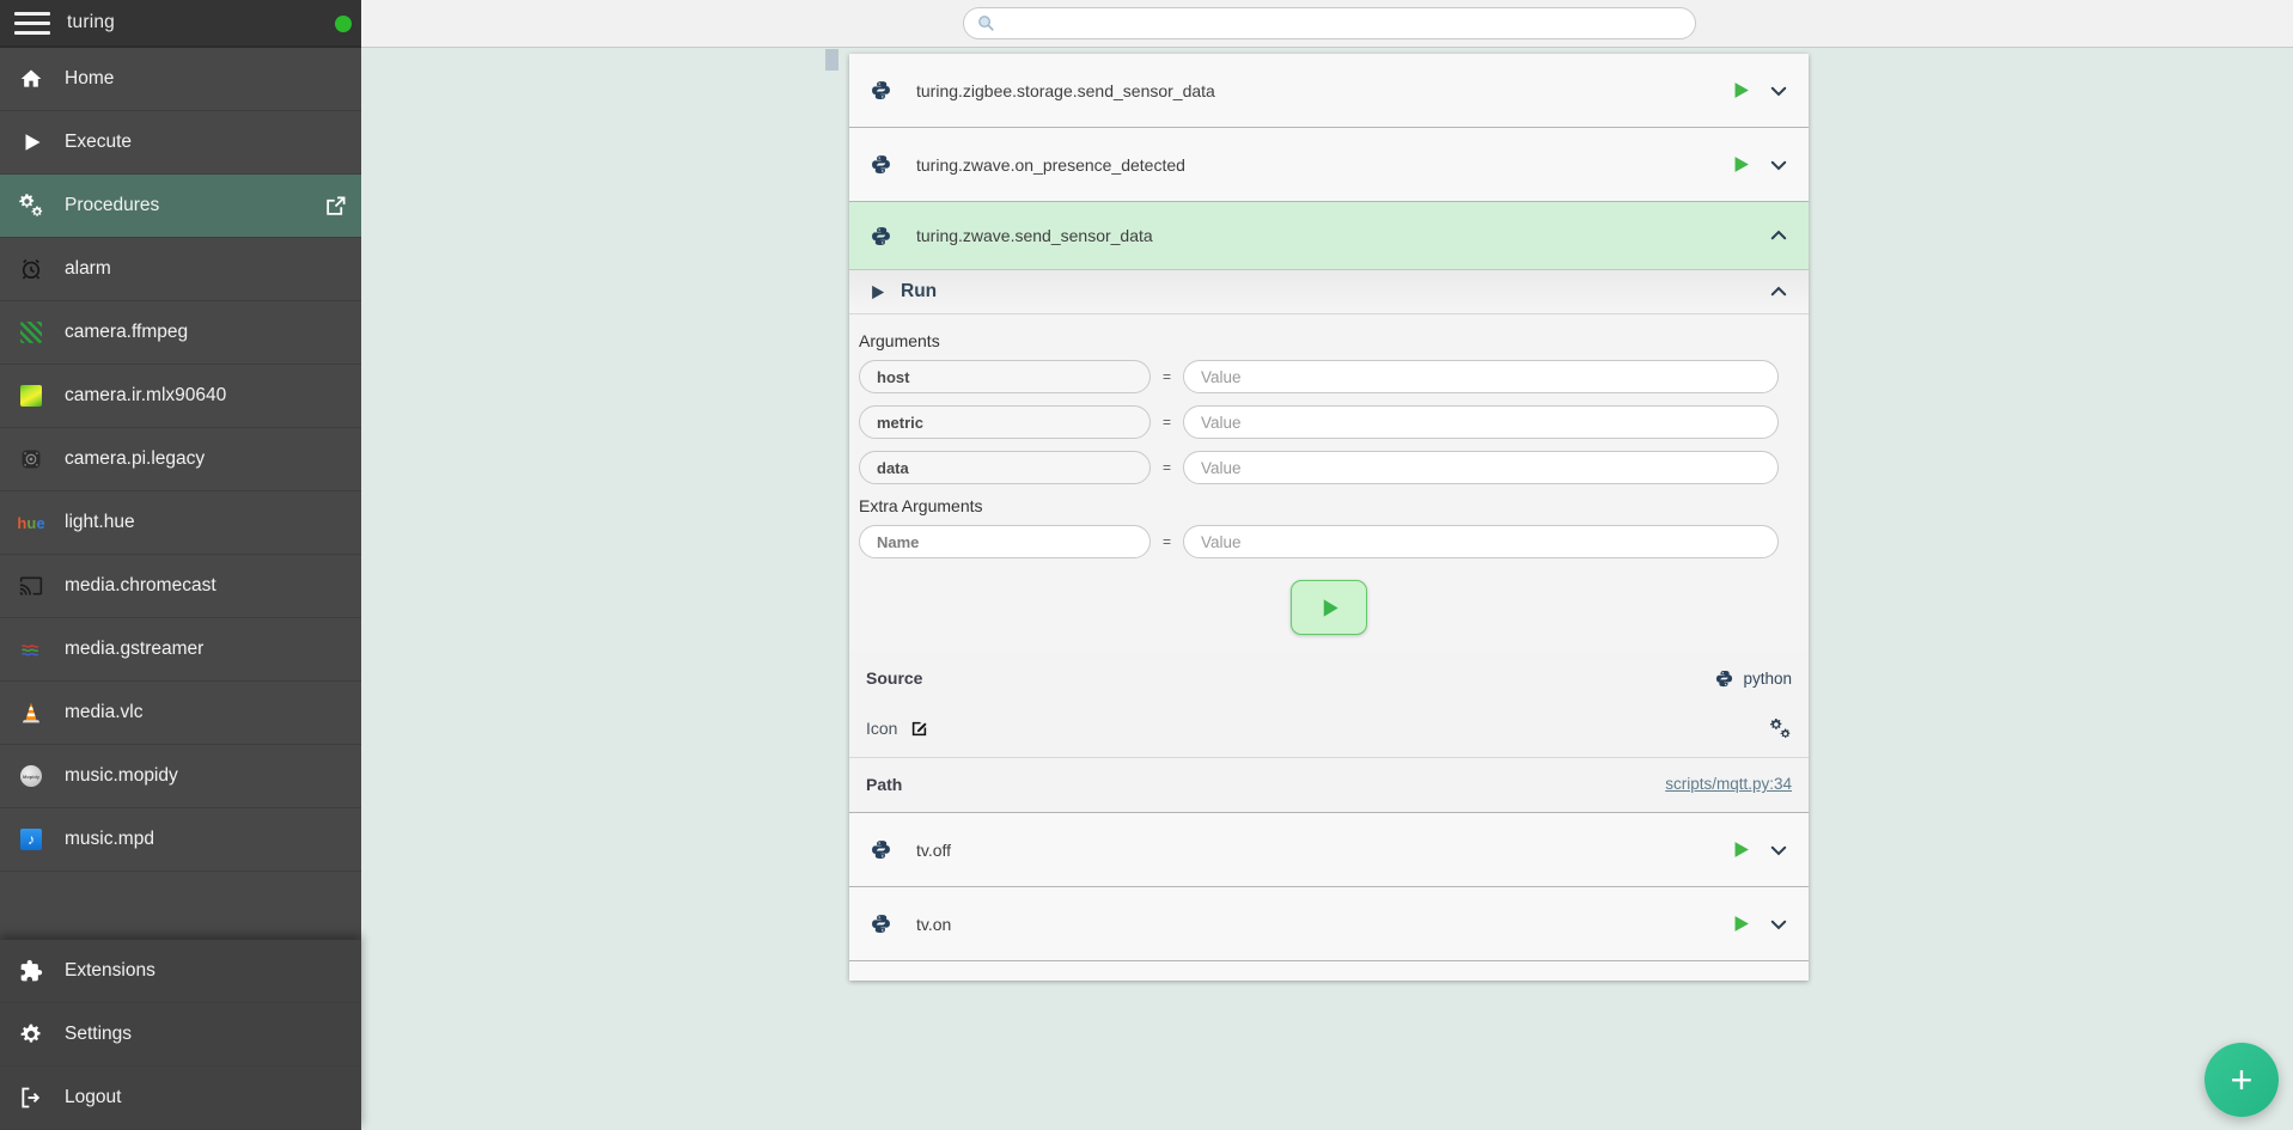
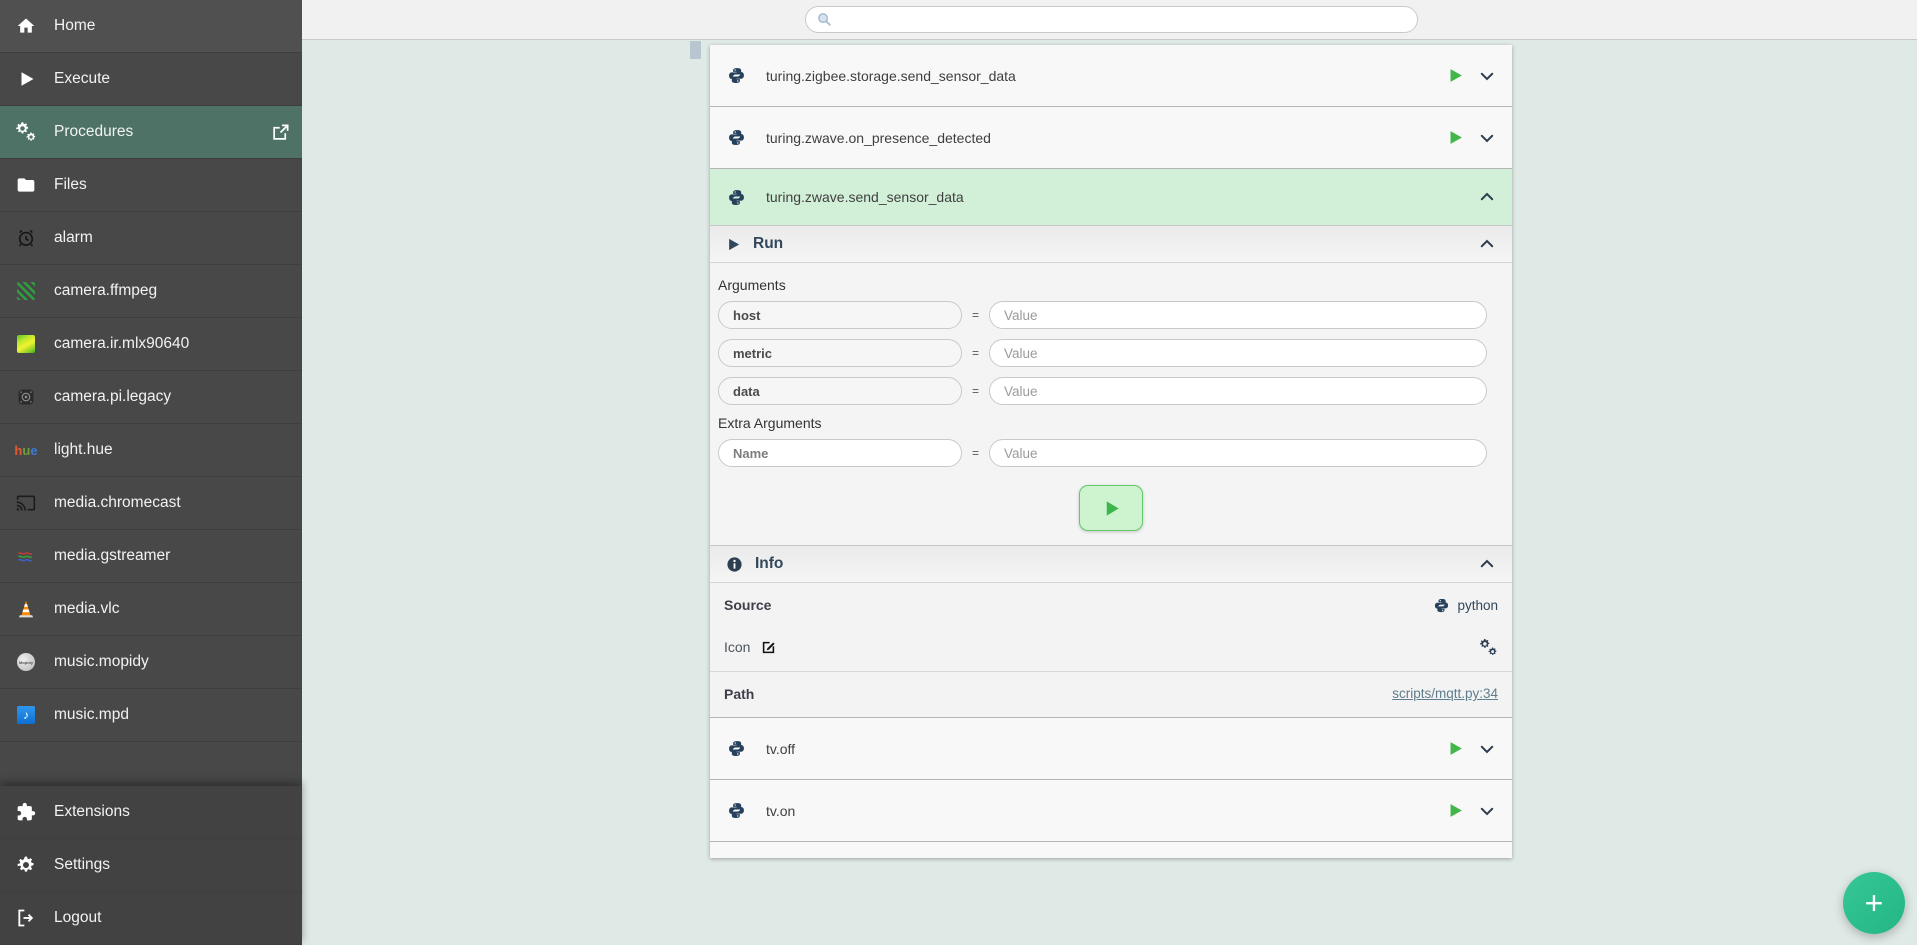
- turing
  Home
  Execute
  Procedures
+ Files
  alarm
  camera.ffmpeg
  camera.ir.mlx90640
  camera.pi.legacy
  hue
  light.hue
  media.chromecast
  media.gstreamer
  media.vlc
  music.mopidy
  ♪
  music.mpd
  Extensions
  Settings
  Logout
  turing.zigbee.storage.send_sensor_data
  turing.zwave.on_presence_detected
  turing.zwave.send_sensor_data
  Run
  Arguments
  host
  =
  Value
  metric
  =
  Value
  data
  =
  Value
  Extra Arguments
  Name
  =
  Value
+ Info
  Source
  python
  Icon
  Path
  scripts/mqtt.py:34
  tv.off
  tv.on
  +
